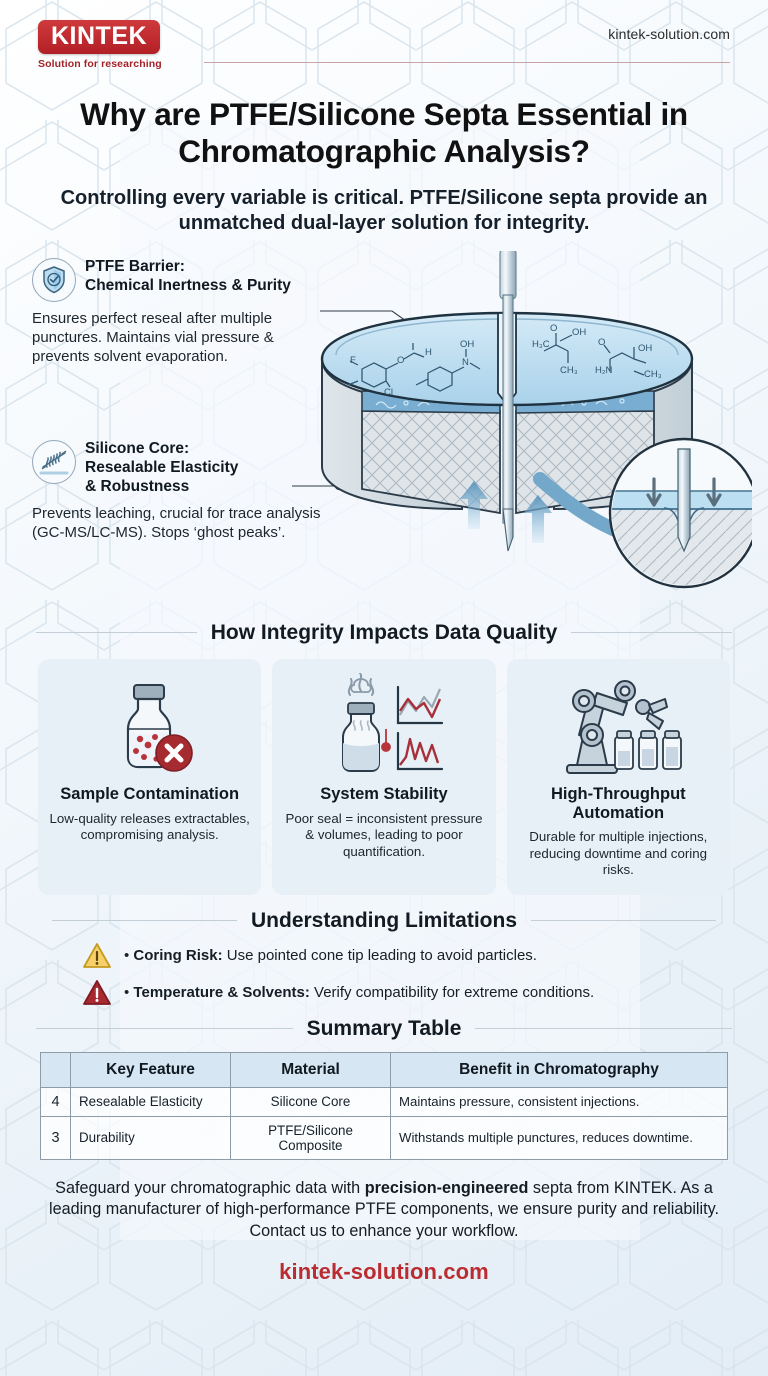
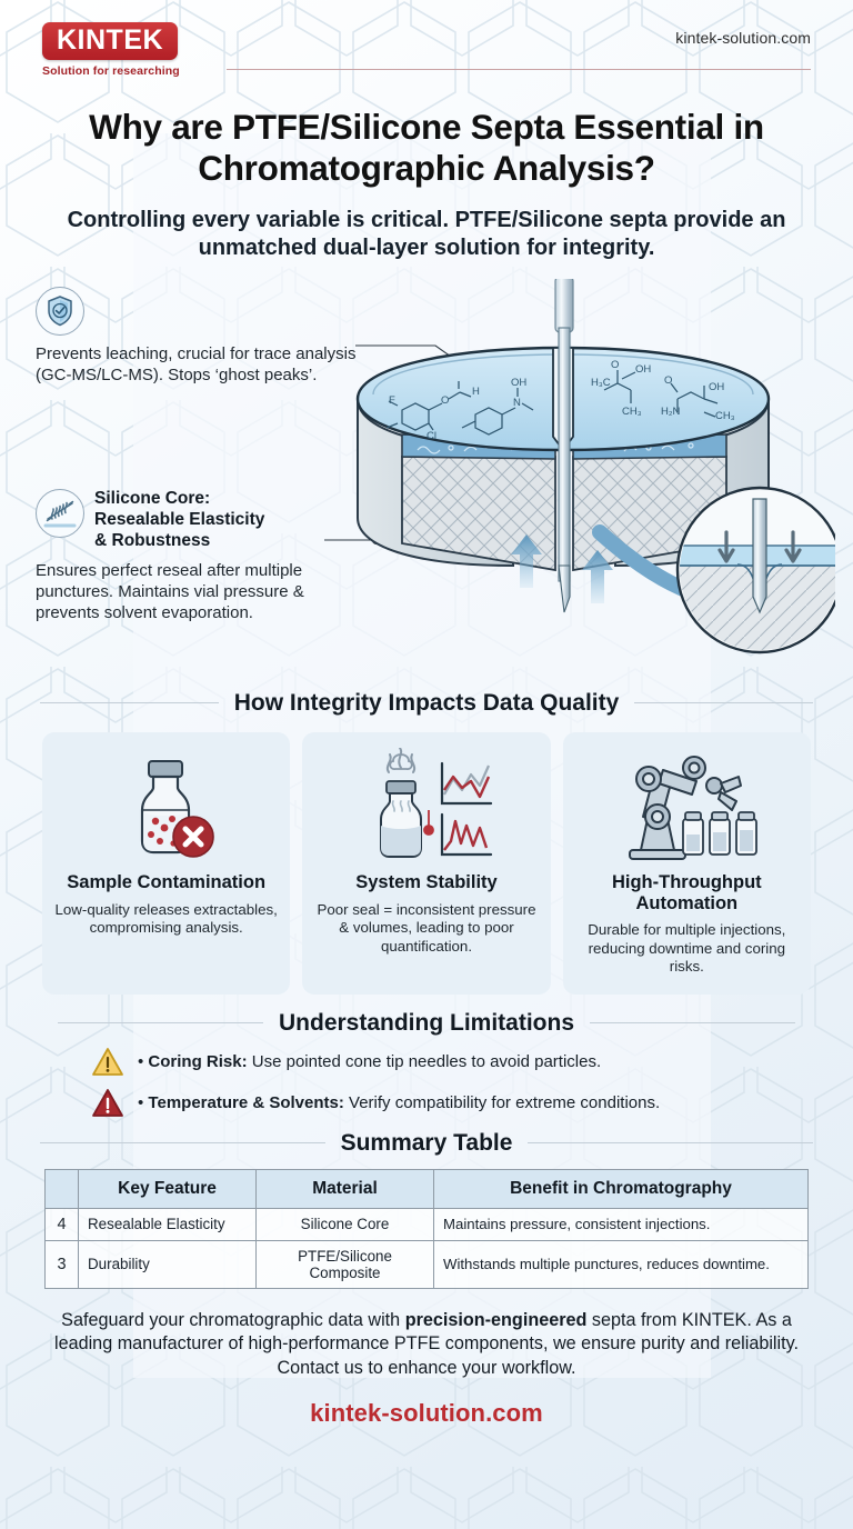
  KINTEK
  Solution for researching
  kintek-solution.com
  Why are PTFE/Silicone Septa Essential in Chromatographic Analysis?
  Controlling every variable is critical. PTFE/Silicone septa provide an unmatched dual-layer solution for integrity.
- PTFE Barrier:
- Chemical Inertness & Purity
- Ensures perfect reseal after multiple punctures. Maintains vial pressure & prevents solvent evaporation.
+ Prevents leaching, crucial for trace analysis (GC-MS/LC-MS). Stops ‘ghost peaks’.
  Silicone Core:
  Resealable Elasticity
  & Robustness
- Prevents leaching, crucial for trace analysis (GC-MS/LC-MS). Stops ‘ghost peaks’.
+ Ensures perfect reseal after multiple punctures. Maintains vial pressure & prevents solvent evaporation.
  F
  Cl
  O
  H
  N
  OH
  H₃C
  O
  OH
  CH₃
  H₂N
  O
  OH
  CH₃
  How Integrity Impacts Data Quality
  Sample Contamination
  Low-quality releases extractables, compromising analysis.
  System Stability
  Poor seal = inconsistent pressure & volumes, leading to poor quantification.
  High-Throughput Automation
  Durable for multiple injections, reducing downtime and coring risks.
  Understanding Limitations
- • Coring Risk: Use pointed cone tip leading to avoid particles.
+ • Coring Risk: Use pointed cone tip needles to avoid particles.
  • Temperature & Solvents: Verify compatibility for extreme conditions.
  Summary Table
  	Key Feature	Material	Benefit in Chromatography
  4	Resealable Elasticity	Silicone Core	Maintains pressure, consistent injections.
  3	Durability	PTFE/Silicone Composite	Withstands multiple punctures, reduces downtime.
  Safeguard your chromatographic data with precision-engineered septa from KINTEK. As a leading manufacturer of high-performance PTFE components, we ensure purity and reliability. Contact us to enhance your workflow.
  kintek-solution.com
